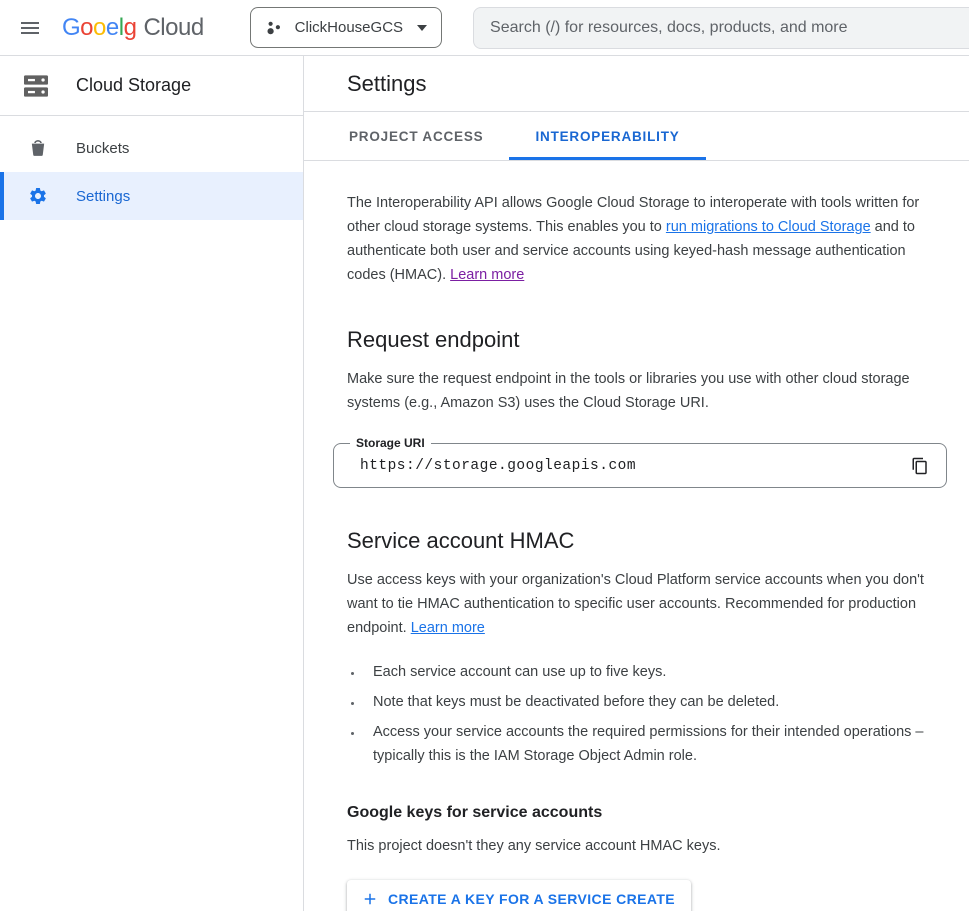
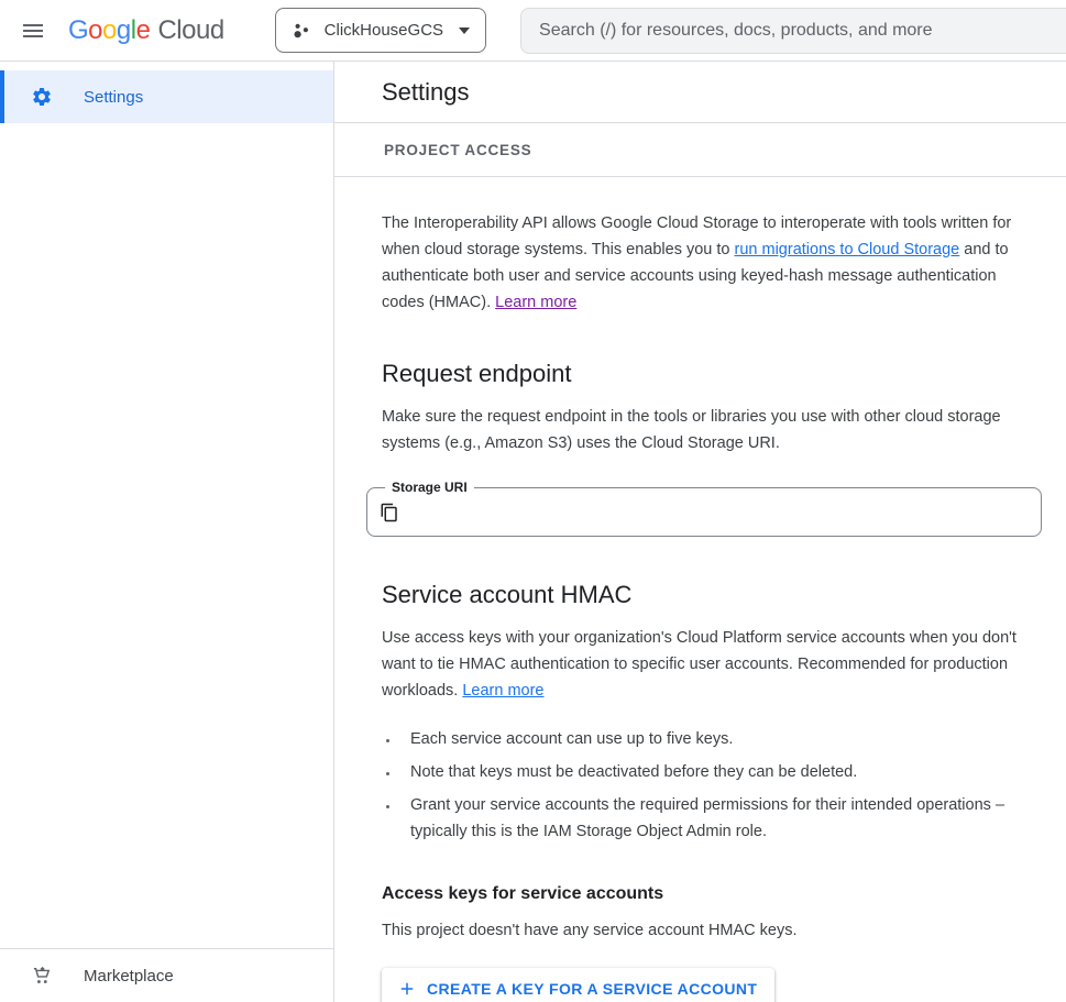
  G
  o
  o
- e
+ g
  l
- g
+ e
  Cloud
  ClickHouseGCS
  Search (/) for resources, docs, products, and more
- Cloud Storage
- Buckets
  Settings
+ Marketplace
  Settings
  PROJECT ACCESS
- INTEROPERABILITY
- The Interoperability API allows Google Cloud Storage to interoperate with tools written for other cloud storage systems. This enables you to run migrations to Cloud Storage and to authenticate both user and service accounts using keyed-hash message authentication codes (HMAC). Learn more
+ The Interoperability API allows Google Cloud Storage to interoperate with tools written for when cloud storage systems. This enables you to run migrations to Cloud Storage and to authenticate both user and service accounts using keyed-hash message authentication codes (HMAC). Learn more
  Request endpoint
  Make sure the request endpoint in the tools or libraries you use with other cloud storage systems (e.g., Amazon S3) uses the Cloud Storage URI.
  Storage URI
- https://storage.googleapis.com
  Service account HMAC
- Use access keys with your organization's Cloud Platform service accounts when you don't want to tie HMAC authentication to specific user accounts. Recommended for production endpoint. Learn more
+ Use access keys with your organization's Cloud Platform service accounts when you don't want to tie HMAC authentication to specific user accounts. Recommended for production workloads. Learn more
  Each service account can use up to five keys.
  Note that keys must be deactivated before they can be deleted.
- Access your service accounts the required permissions for their intended operations – typically this is the IAM Storage Object Admin role.
+ Grant your service accounts the required permissions for their intended operations – typically this is the IAM Storage Object Admin role.
- Google keys for service accounts
+ Access keys for service accounts
- This project doesn't they any service account HMAC keys.
+ This project doesn't have any service account HMAC keys.
- CREATE A KEY FOR A SERVICE CREATE
+ CREATE A KEY FOR A SERVICE ACCOUNT
